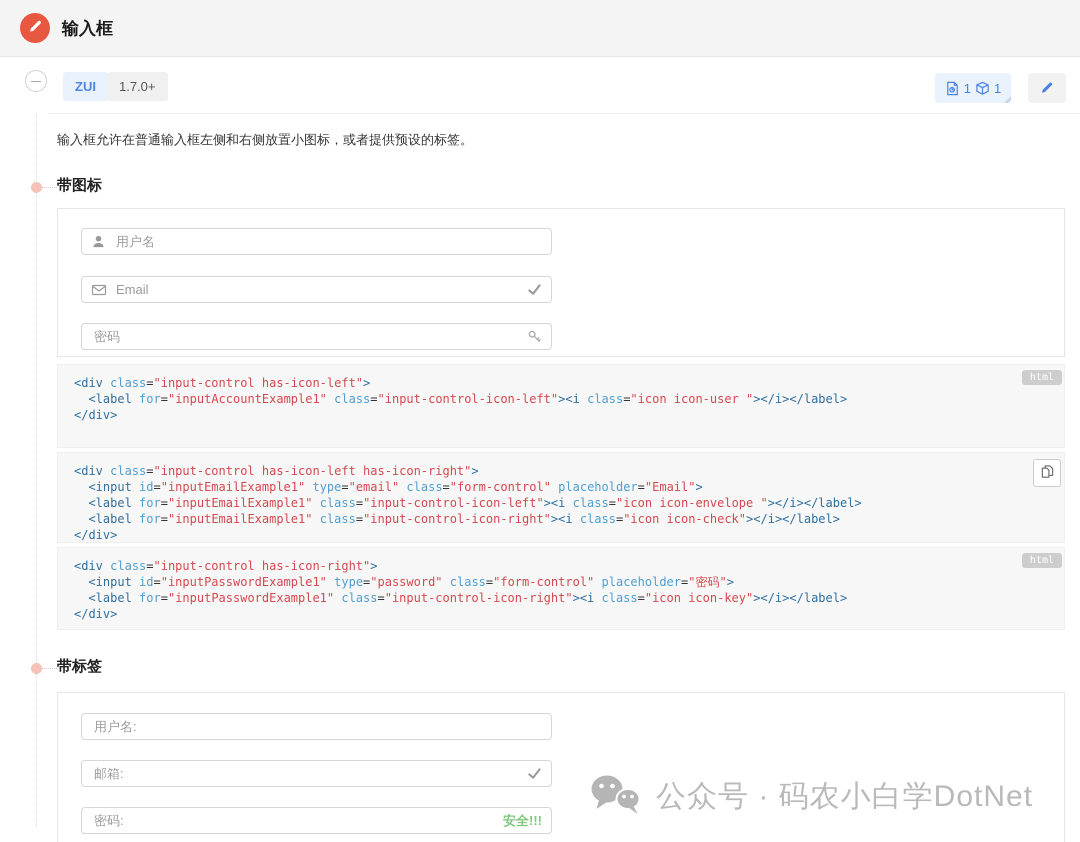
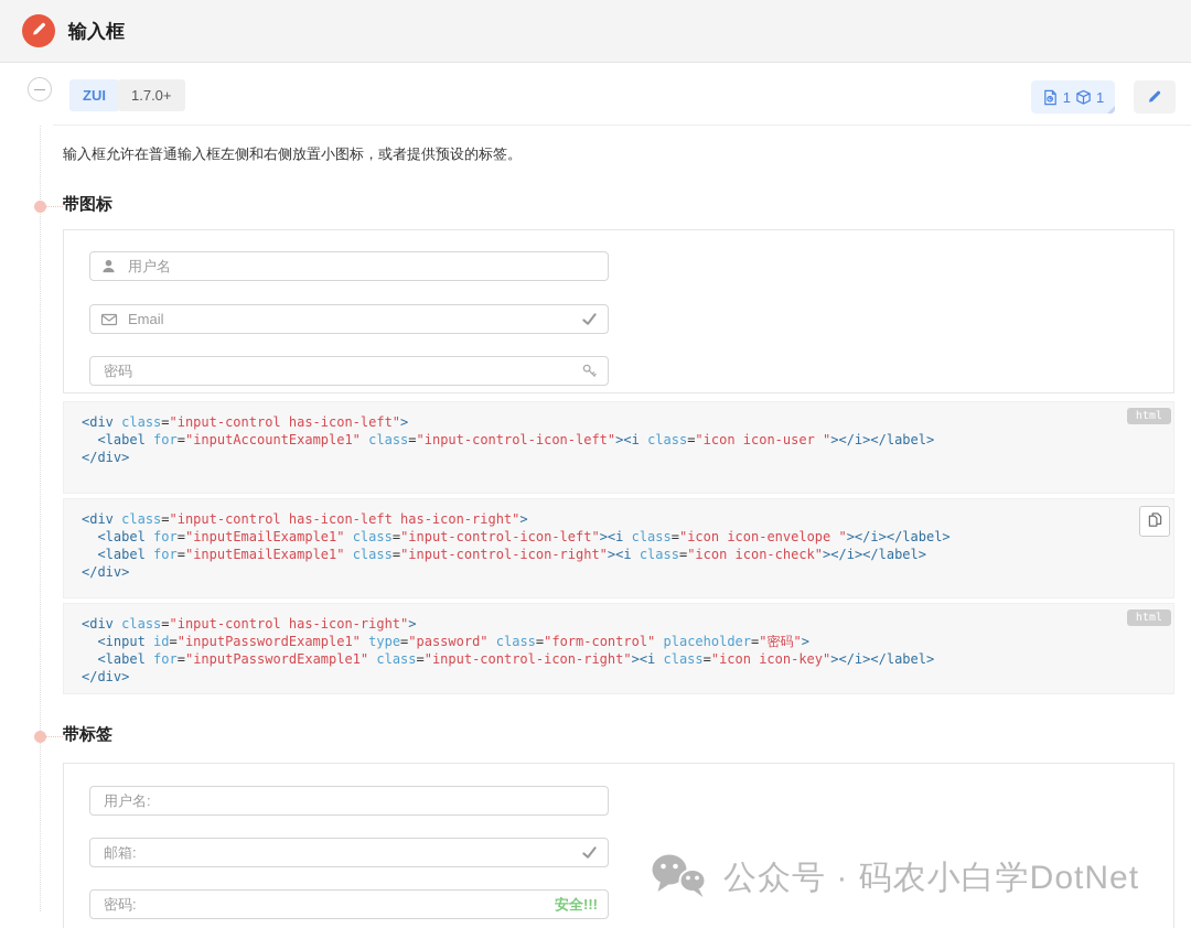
  输入框
  ZUI
  1.7.0+
  1
  1
  输入框允许在普通输入框左侧和右侧放置小图标，或者提供预设的标签。
  带图标
  用户名
  Email
  密码
  <div class="input-control has-icon-left">
  <label for="inputAccountExample1" class="input-control-icon-left"><i class="icon icon-user "></i></label>
  </div>
  html
  <div class="input-control has-icon-left has-icon-right">
- <input id="inputEmailExample1" type="email" class="form-control" placeholder="Email">
  <label for="inputEmailExample1" class="input-control-icon-left"><i class="icon icon-envelope "></i></label>
  <label for="inputEmailExample1" class="input-control-icon-right"><i class="icon icon-check"></i></label>
  </div>
  <div class="input-control has-icon-right">
  <input id="inputPasswordExample1" type="password" class="form-control" placeholder="密码">
  <label for="inputPasswordExample1" class="input-control-icon-right"><i class="icon icon-key"></i></label>
  </div>
  html
  带标签
  用户名:
  邮箱:
  密码:
  安全!!!
  公众号 · 码农小白学DotNet
